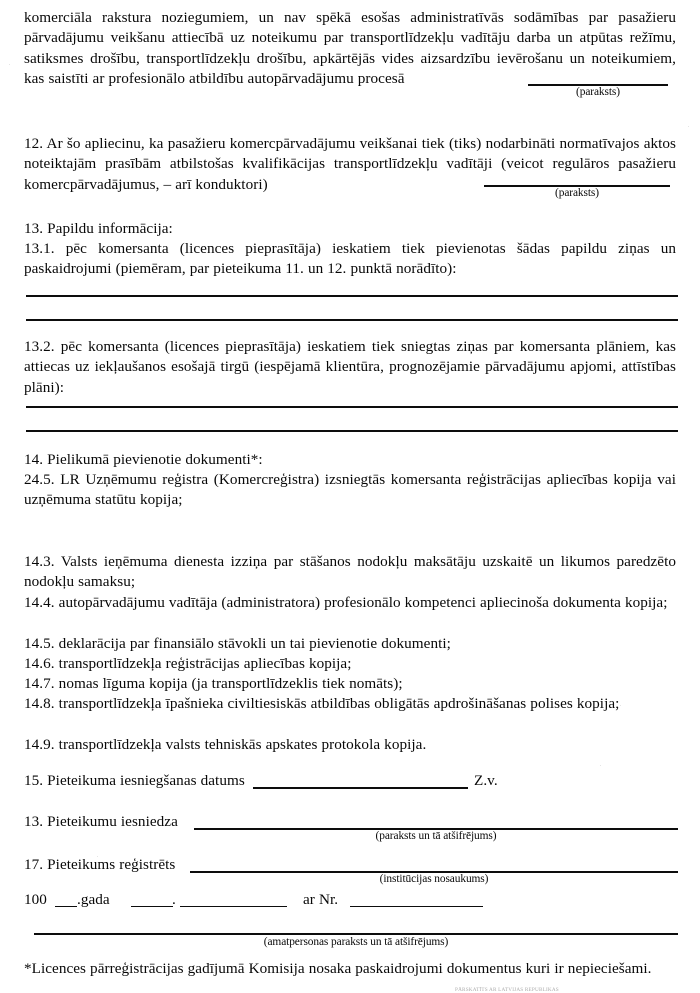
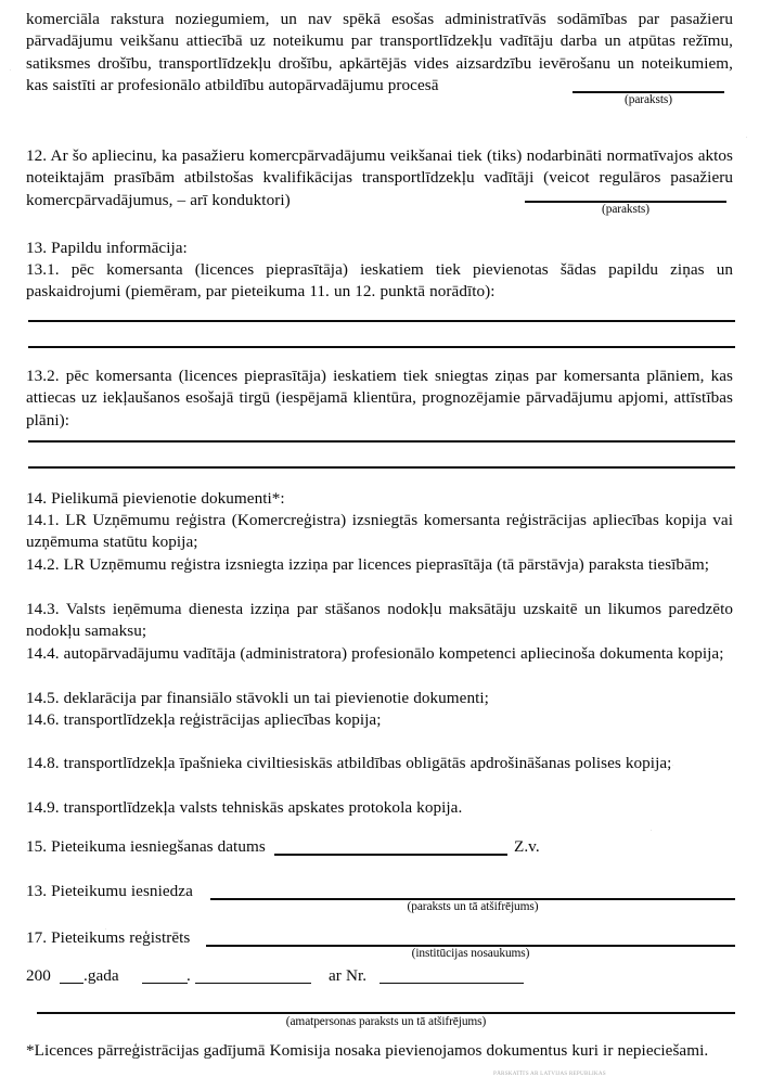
  komerciāla rakstura noziegumiem, un nav spēkā esošas administratīvās sodāmības par pasažieru pārvadājumu veikšanu attiecībā uz noteikumu par transportlīdzekļu vadītāju darba un atpūtas režīmu, satiksmes drošību, transportlīdzekļu drošību, apkārtējās vides aizsardzību ievērošanu un noteikumiem, kas saistīti ar profesionālo atbildību autopārvadājumu procesā
  (paraksts)
  12. Ar šo apliecinu, ka pasažieru komercpārvadājumu veikšanai tiek (tiks) nodarbināti normatīvajos aktos noteiktajām prasībām atbilstošas kvalifikācijas transportlīdzekļu vadītāji (veicot regulāros pasažieru komercpārvadājumus, – arī konduktori)
  (paraksts)
  13. Papildu informācija:
  13.1. pēc komersanta (licences pieprasītāja) ieskatiem tiek pievienotas šādas papildu ziņas un paskaidrojumi (piemēram, par pieteikuma 11. un 12. punktā norādīto):
  13.2. pēc komersanta (licences pieprasītāja) ieskatiem tiek sniegtas ziņas par komersanta plāniem, kas attiecas uz iekļaušanos esošajā tirgū (iespējamā klientūra, prognozējamie pārvadājumu apjomi, attīstības plāni):
  14. Pielikumā pievienotie dokumenti*:
- 24.5. LR Uzņēmumu reģistra (Komercreģistra) izsniegtās komersanta reģistrācijas apliecības kopija vai uzņēmuma statūtu kopija;
+ 14.1. LR Uzņēmumu reģistra (Komercreģistra) izsniegtās komersanta reģistrācijas apliecības kopija vai uzņēmuma statūtu kopija;
+ 14.2. LR Uzņēmumu reģistra izsniegta izziņa par licences pieprasītāja (tā pārstāvja) paraksta tiesībām;
  14.3. Valsts ieņēmuma dienesta izziņa par stāšanos nodokļu maksātāju uzskaitē un likumos paredzēto nodokļu samaksu;
  14.4. autopārvadājumu vadītāja (administratora) profesionālo kompetenci apliecinoša dokumenta kopija;
  14.5. deklarācija par finansiālo stāvokli un tai pievienotie dokumenti;
  14.6. transportlīdzekļa reģistrācijas apliecības kopija;
- 14.7. nomas līguma kopija (ja transportlīdzeklis tiek nomāts);
  14.8. transportlīdzekļa īpašnieka civiltiesiskās atbildības obligātās apdrošināšanas polises kopija;
  14.9. transportlīdzekļa valsts tehniskās apskates protokola kopija.
  15. Pieteikuma iesniegšanas datums
  Z.v.
  13. Pieteikumu iesniedza
  (paraksts un tā atšifrējums)
  17. Pieteikums reģistrēts
  (institūcijas nosaukums)
- 100
+ 200
  .gada
  .
  ar Nr.
  (amatpersonas paraksts un tā atšifrējums)
- *Licences pārreģistrācijas gadījumā Komisija nosaka paskaidrojumi dokumentus kuri ir nepieciešami.
+ *Licences pārreģistrācijas gadījumā Komisija nosaka pievienojamos dokumentus kuri ir nepieciešami.
